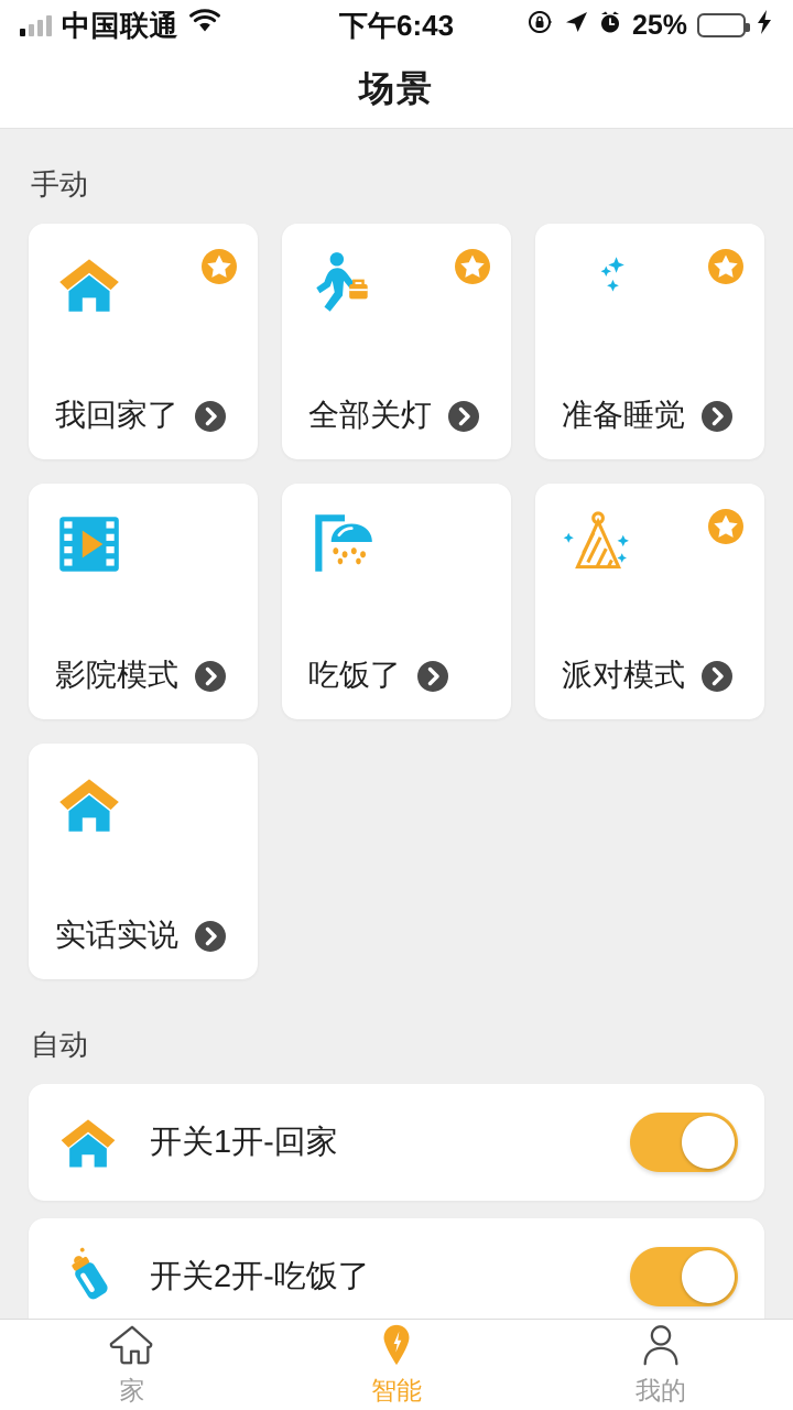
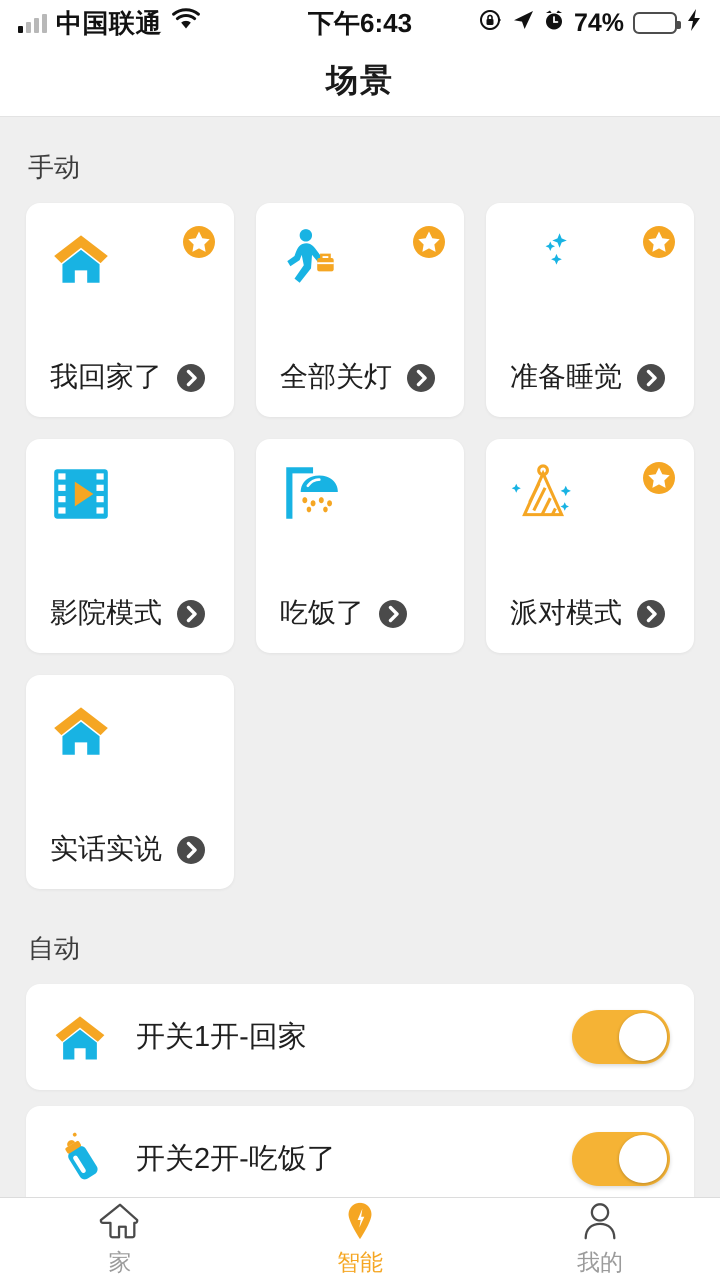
  中国联通
  下午6:43
- 25%
+ 74%
  场景
  手动
  我回家了
  全部关灯
  准备睡觉
  影院模式
  吃饭了
  派对模式
  实话实说
  自动
  开关1开-回家
  开关2开-吃饭了
  家
  智能
  我的
